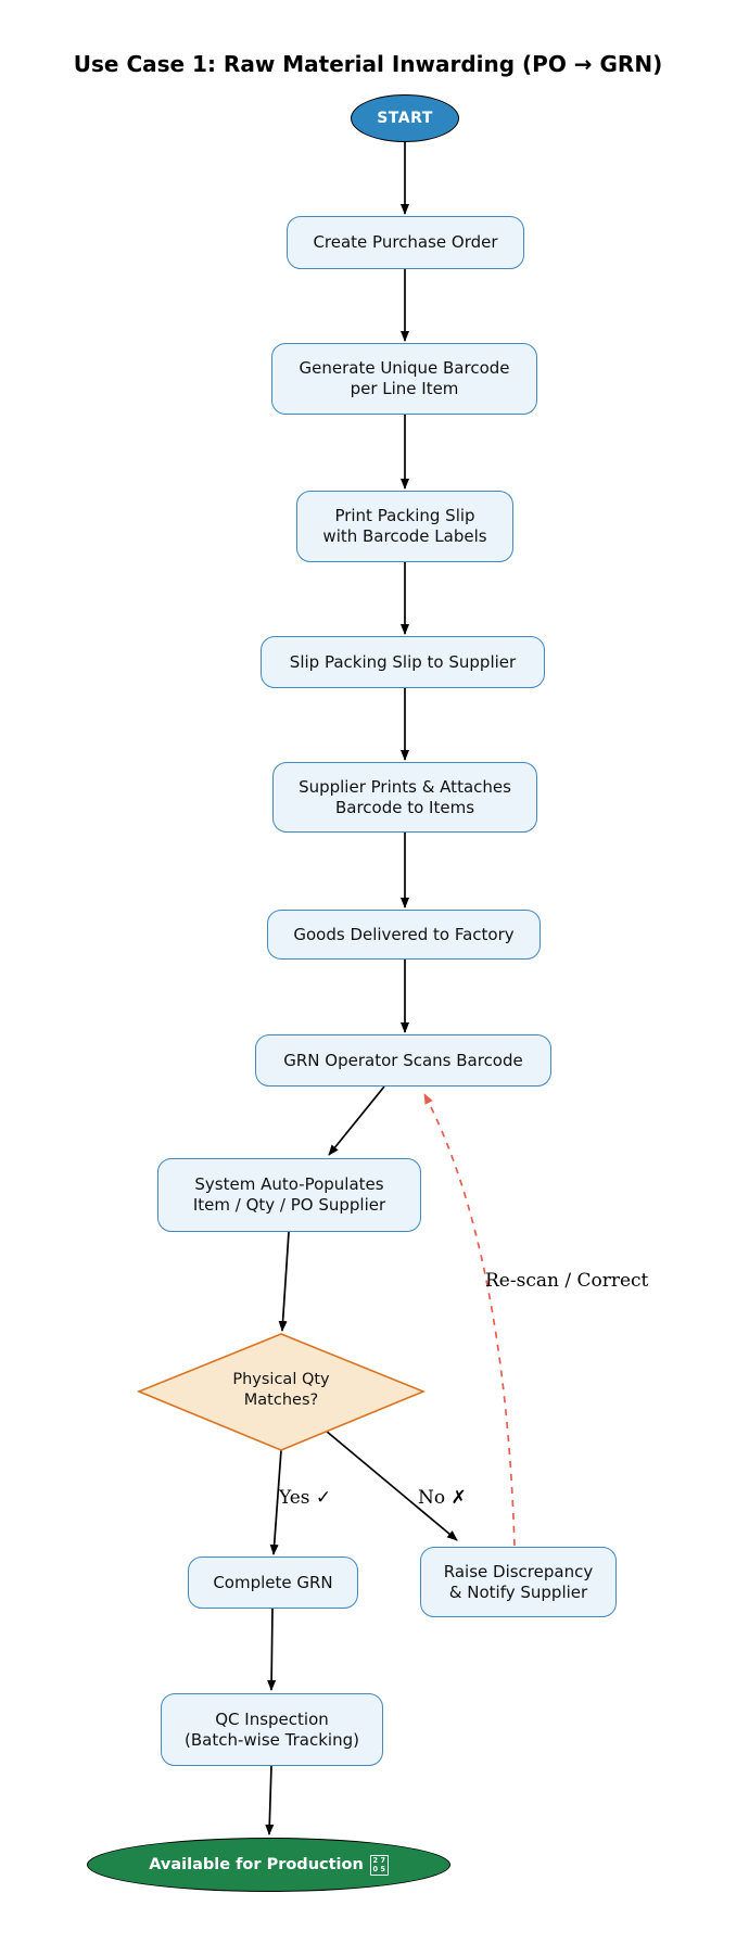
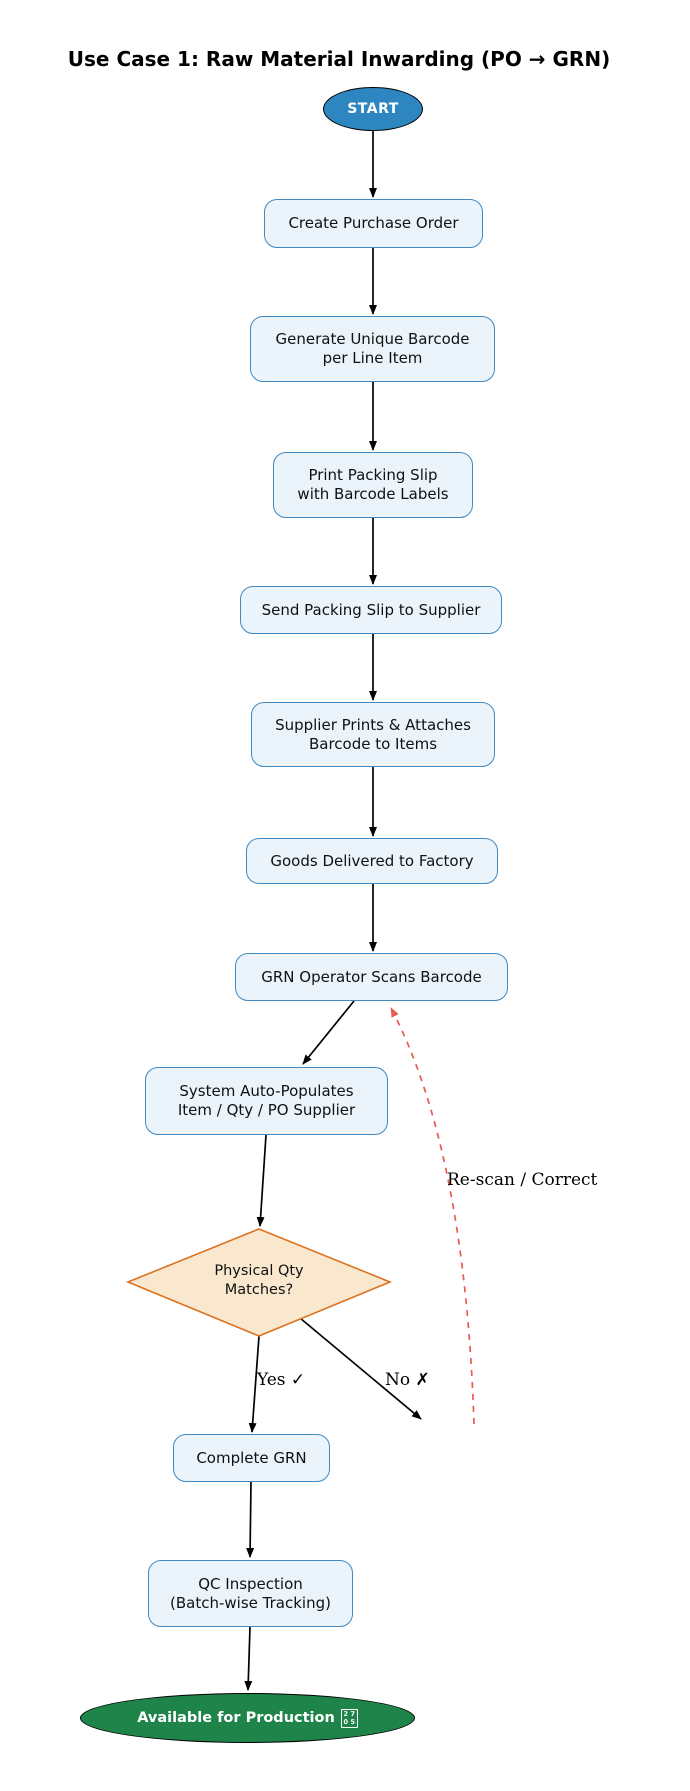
  Use Case 1: Raw Material Inwarding (PO → GRN)
  START
  Create Purchase Order
  Generate Unique Barcode
  per Line Item
  Print Packing Slip
  with Barcode Labels
- Slip Packing Slip to Supplier
+ Send Packing Slip to Supplier
  Supplier Prints & Attaches
  Barcode to Items
  Goods Delivered to Factory
  GRN Operator Scans Barcode
  System Auto-Populates
  Item / Qty / PO Supplier
  Physical Qty
  Matches?
  Yes ✓
  No ✗
  Re-scan / Correct
  Complete GRN
- Raise Discrepancy
- & Notify Supplier
  QC Inspection
  (Batch-wise Tracking)
  Available for Production
  2
  7
  0
  5
